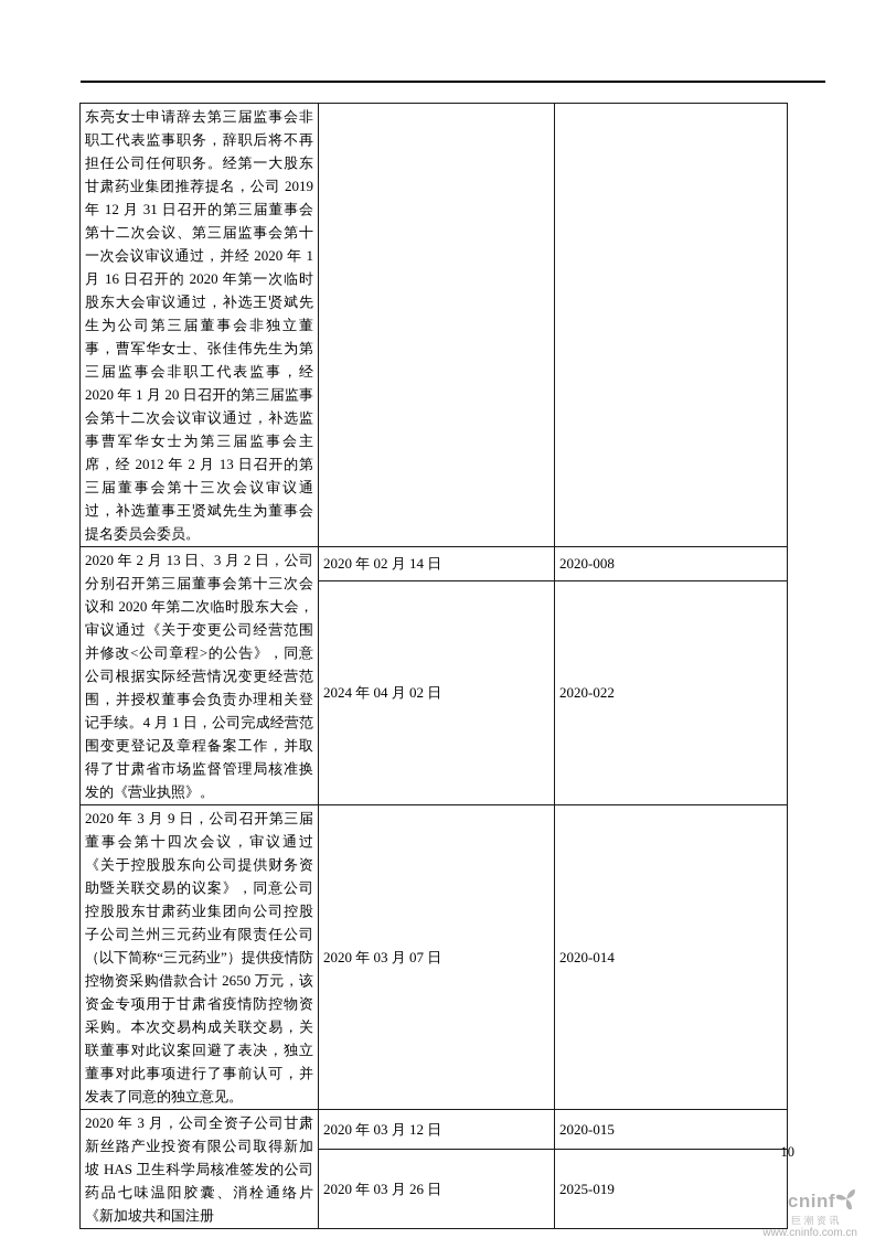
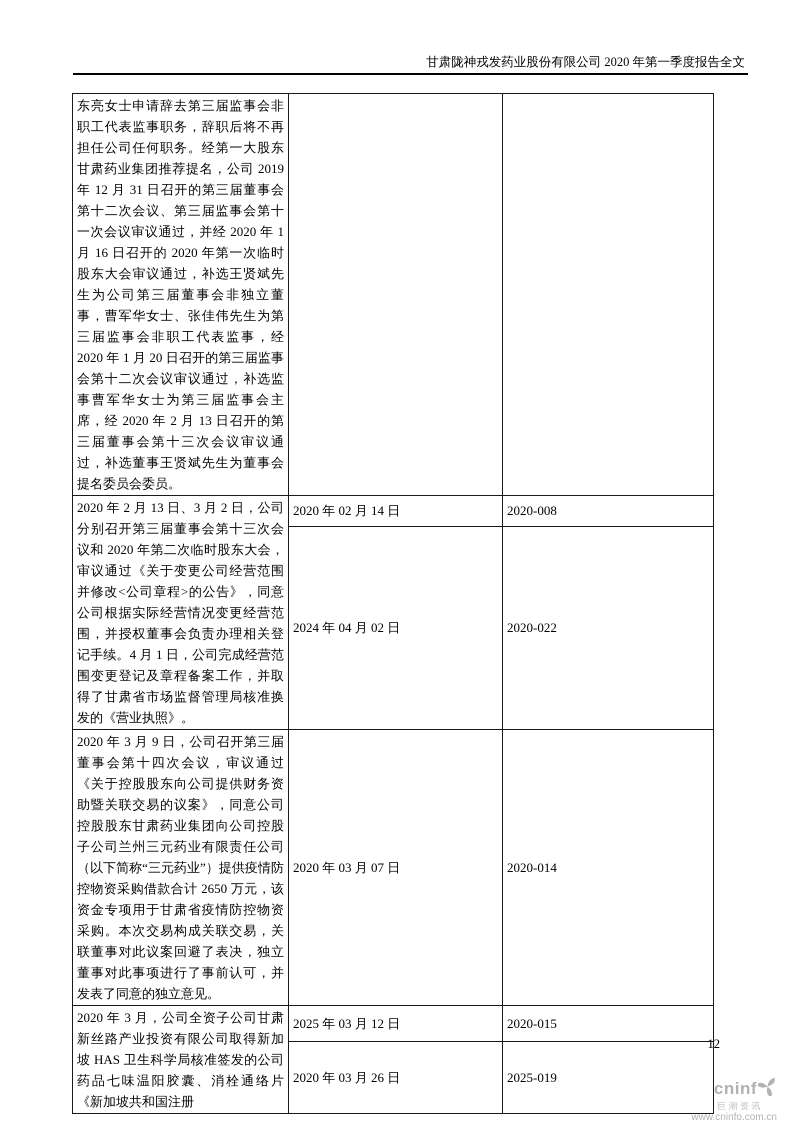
+ 甘肃陇神戎发药业股份有限公司 2020 年第一季度报告全文
- 东亮女士申请辞去第三届监事会非职工代表监事职务，辞职后将不再担任公司任何职务。经第一大股东甘肃药业集团推荐提名，公司 2019 年 12 月 31 日召开的第三届董事会第十二次会议、第三届监事会第十一次会议审议通过，并经 2020 年 1 月 16 日召开的 2020 年第一次临时股东大会审议通过，补选王贤斌先生为公司第三届董事会非独立董事，曹军华女士、张佳伟先生为第三届监事会非职工代表监事，经 2020 年 1 月 20 日召开的第三届监事会第十二次会议审议通过，补选监事曹军华女士为第三届监事会主席，经 2012 年 2 月 13 日召开的第三届董事会第十三次会议审议通过，补选董事王贤斌先生为董事会提名委员会委员。
+ 东亮女士申请辞去第三届监事会非职工代表监事职务，辞职后将不再担任公司任何职务。经第一大股东甘肃药业集团推荐提名，公司 2019 年 12 月 31 日召开的第三届董事会第十二次会议、第三届监事会第十一次会议审议通过，并经 2020 年 1 月 16 日召开的 2020 年第一次临时股东大会审议通过，补选王贤斌先生为公司第三届董事会非独立董事，曹军华女士、张佳伟先生为第三届监事会非职工代表监事，经 2020 年 1 月 20 日召开的第三届监事会第十二次会议审议通过，补选监事曹军华女士为第三届监事会主席，经 2020 年 2 月 13 日召开的第三届董事会第十三次会议审议通过，补选董事王贤斌先生为董事会提名委员会委员。
  2020 年 2 月 13 日、3 月 2 日，公司分别召开第三届董事会第十三次会议和 2020 年第二次临时股东大会，审议通过《关于变更公司经营范围并修改<公司章程>的公告》，同意公司根据实际经营情况变更经营范围，并授权董事会负责办理相关登记手续。4 月 1 日，公司完成经营范围变更登记及章程备案工作，并取得了甘肃省市场监督管理局核准换发的《营业执照》。	2020 年 02 月 14 日	2020-008
  2024 年 04 月 02 日	2020-022
  2020 年 3 月 9 日，公司召开第三届董事会第十四次会议，审议通过《关于控股股东向公司提供财务资助暨关联交易的议案》，同意公司控股股东甘肃药业集团向公司控股子公司兰州三元药业有限责任公司（以下简称“三元药业”）提供疫情防控物资采购借款合计 2650 万元，该资金专项用于甘肃省疫情防控物资采购。本次交易构成关联交易，关联董事对此议案回避了表决，独立董事对此事项进行了事前认可，并发表了同意的独立意见。	2020 年 03 月 07 日	2020-014
- 2020 年 3 月，公司全资子公司甘肃新丝路产业投资有限公司取得新加坡 HAS 卫生科学局核准签发的公司药品七味温阳胶囊、消栓通络片《新加坡共和国注册	2020 年 03 月 12 日	2020-015
+ 2020 年 3 月，公司全资子公司甘肃新丝路产业投资有限公司取得新加坡 HAS 卫生科学局核准签发的公司药品七味温阳胶囊、消栓通络片《新加坡共和国注册	2025 年 03 月 12 日	2020-015
  2020 年 03 月 26 日	2025-019
- 10
+ 12
  cninf
  巨潮资讯
  www.cninfo.com.cn
